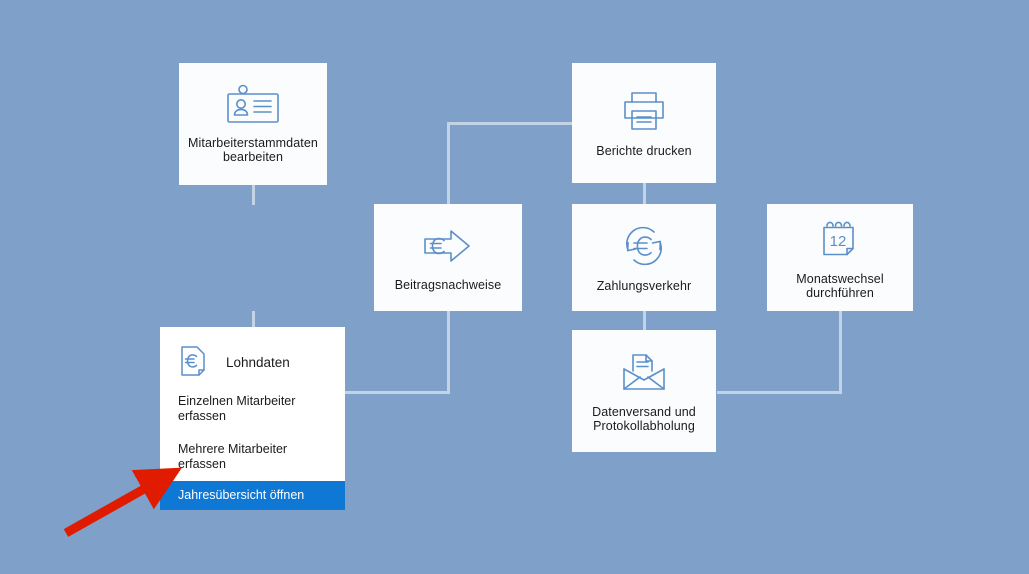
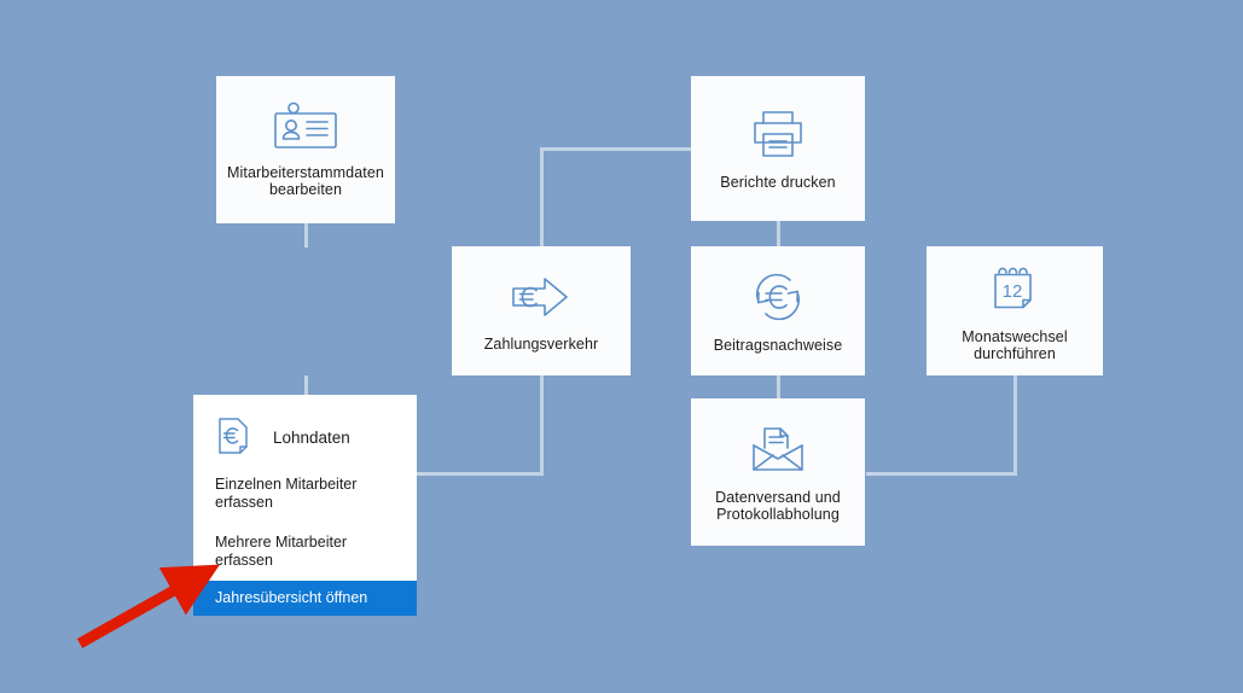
  Mitarbeiterstammdaten
  bearbeiten
- Beitragsnachweise
+ Zahlungsverkehr
  Berichte drucken
- Zahlungsverkehr
+ Beitragsnachweise
  12
  Monatswechsel
  durchführen
  Datenversand und
  Protokollabholung
  Lohndaten
  Einzelnen Mitarbeiter
  erfassen
  Mehrere Mitarbeiter
  erfassen
  Jahresübersicht öffnen
